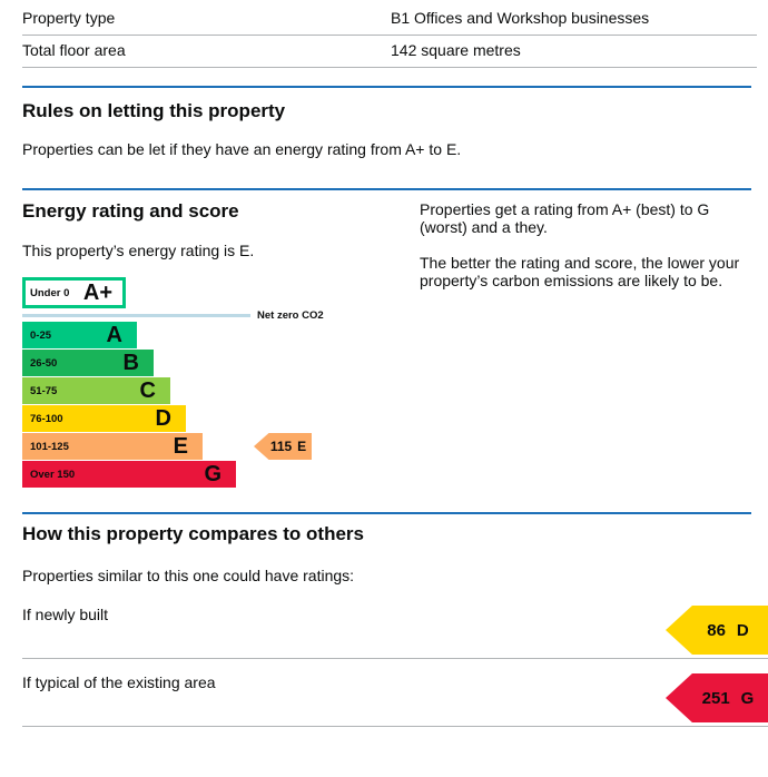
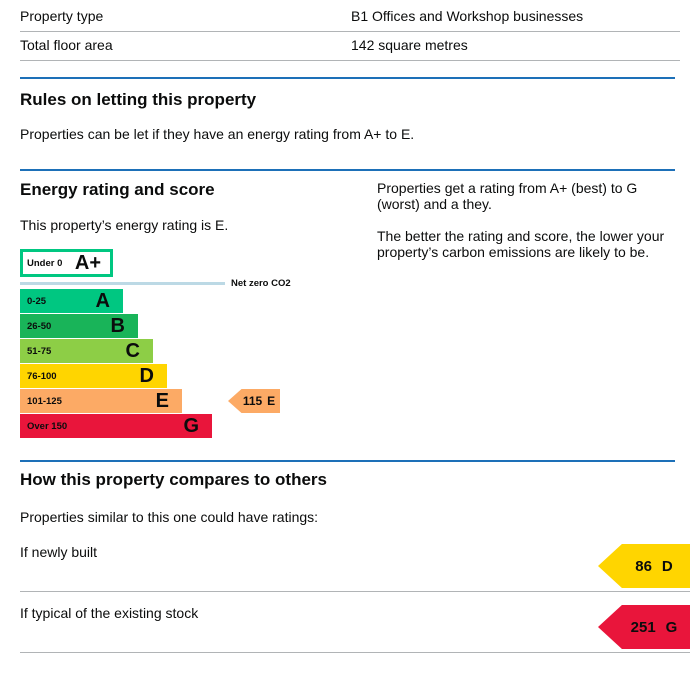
  Property type	B1 Offices and Workshop businesses
  Total floor area	142 square metres
  Rules on letting this property
  Properties can be let if they have an energy rating from A+ to E.
  Energy rating and score
  This property’s energy rating is E.
  Under 0
  A+
  Net zero CO2
  0-25
  A
  26-50
  B
  51-75
  C
  76-100
  D
  101-125
  E
  115
  E
  Over 150
  G
  Properties get a rating from A+ (best) to G (worst) and a they.
  The better the rating and score, the lower your property’s carbon emissions are likely to be.
  How this property compares to others
  Properties similar to this one could have ratings:
  If newly built
  86
  D
- If typical of the existing area
+ If typical of the existing stock
  251
  G
